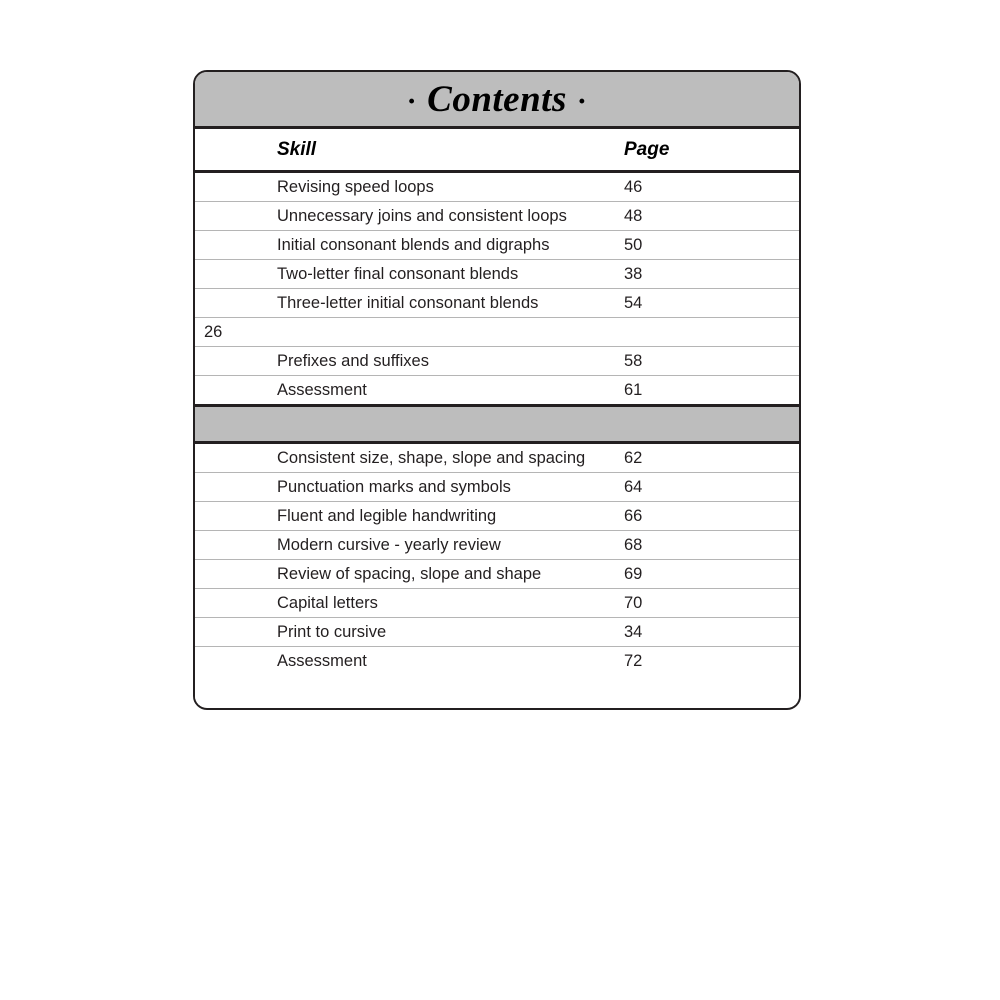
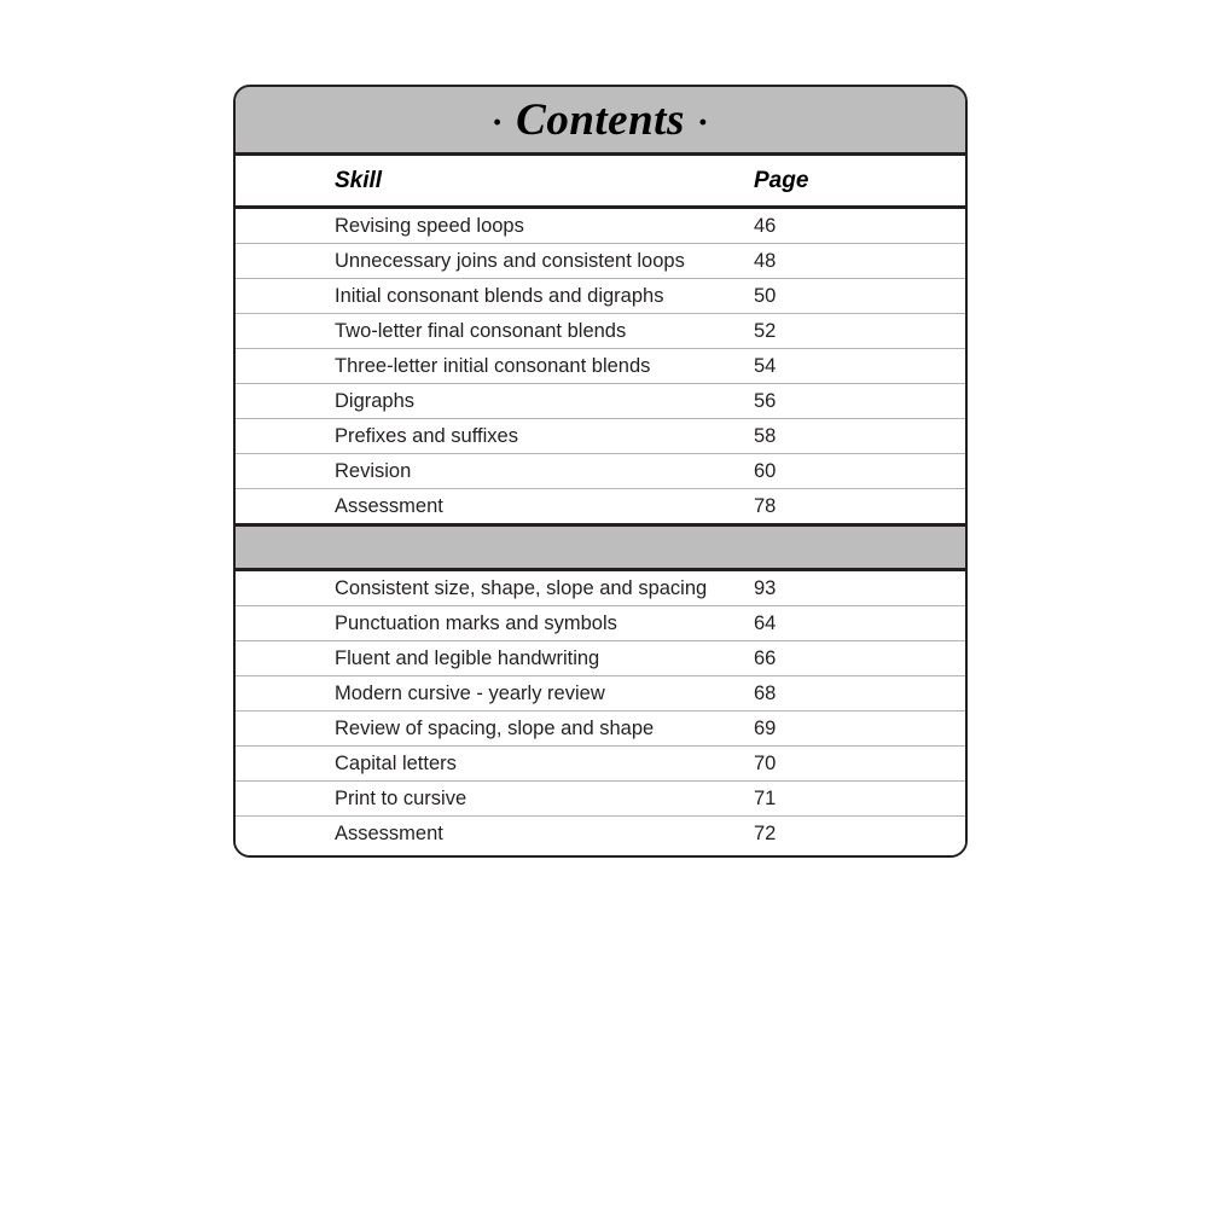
  · Contents ·
  Skill
  Page
  Revising speed loops
  46
  Unnecessary joins and consistent loops
  48
  Initial consonant blends and digraphs
  50
  Two-letter final consonant blends
- 38
+ 52
  Three-letter initial consonant blends
  54
+ Digraphs
- 26
+ 56
  Prefixes and suffixes
  58
+ Revision
+ 60
  Assessment
- 61
+ 78
  Consistent size, shape, slope and spacing
- 62
+ 93
  Punctuation marks and symbols
  64
  Fluent and legible handwriting
  66
  Modern cursive - yearly review
  68
  Review of spacing, slope and shape
  69
  Capital letters
  70
  Print to cursive
- 34
+ 71
  Assessment
  72
